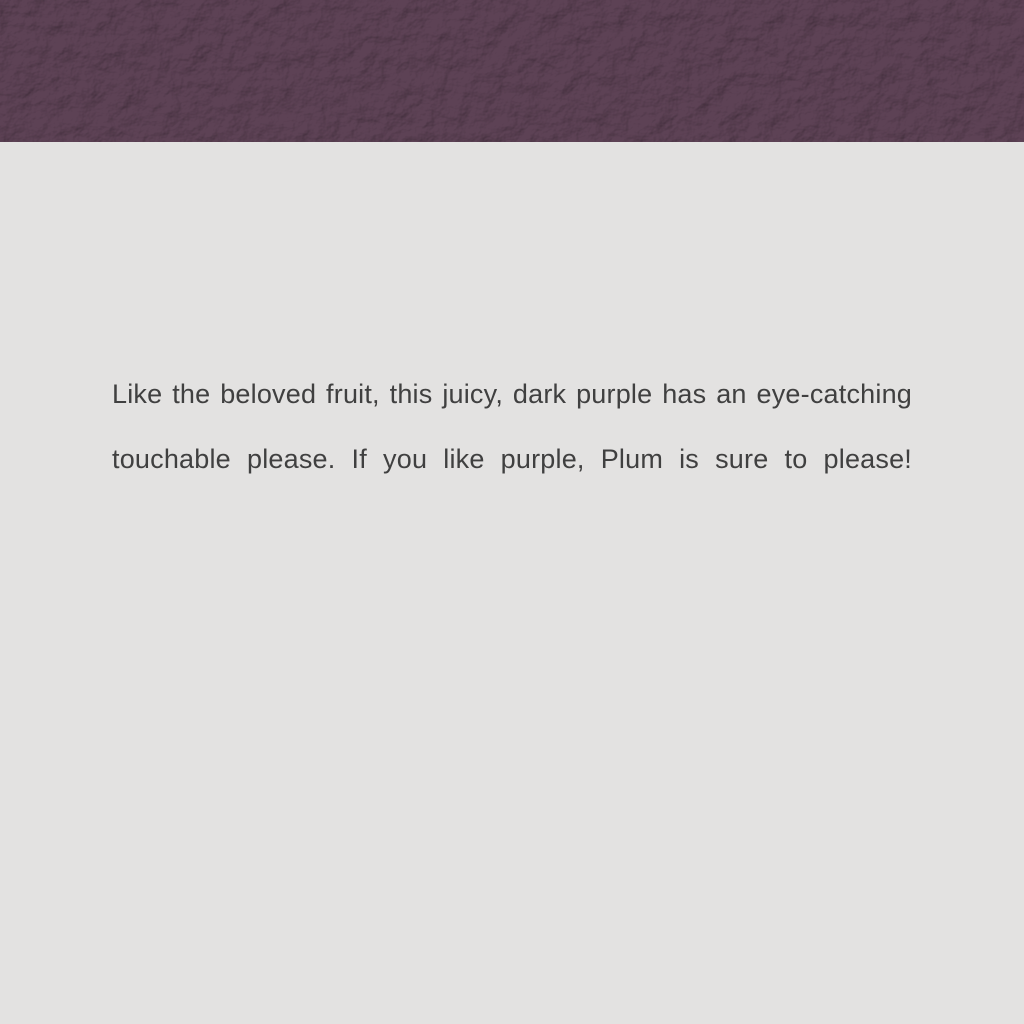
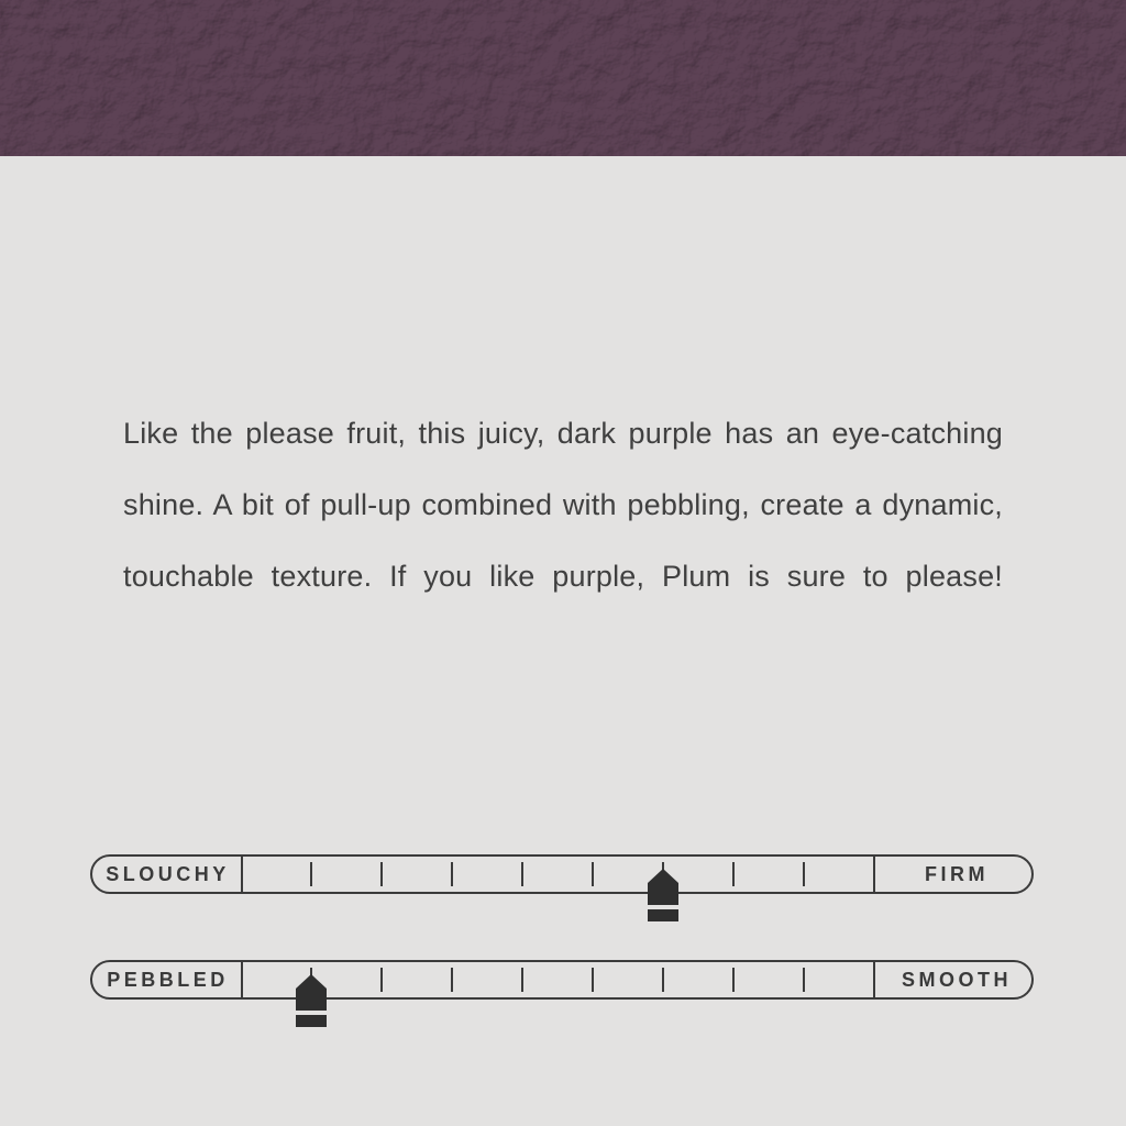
- Like the beloved fruit, this juicy, dark purple has an eye-catching
+ Like the please fruit, this juicy, dark purple has an eye-catching
+ shine. A bit of pull-up combined with pebbling, create a dynamic,
- touchable please. If you like purple, Plum is sure to please!
+ touchable texture. If you like purple, Plum is sure to please!
+ SLOUCHY
+ FIRM
+ PEBBLED
+ SMOOTH
